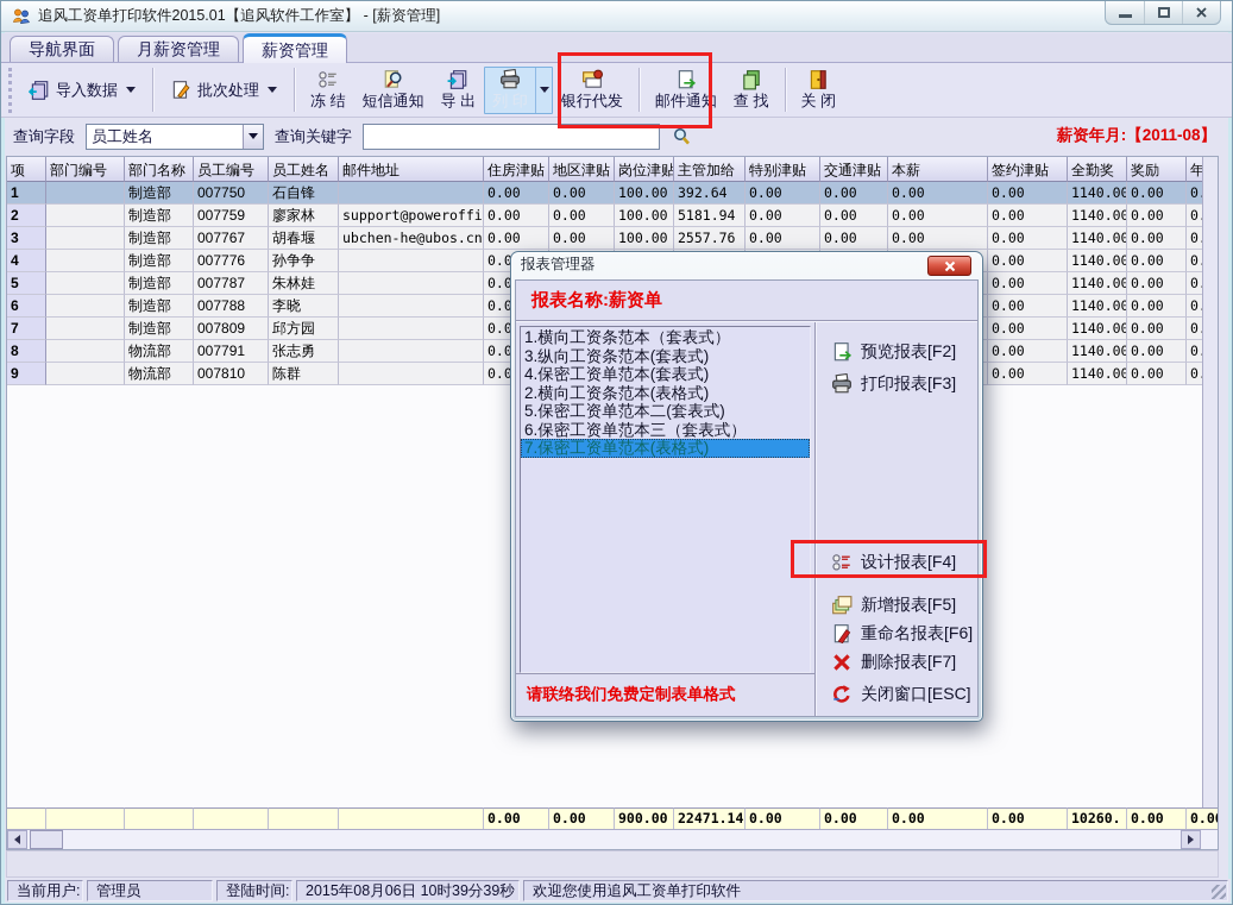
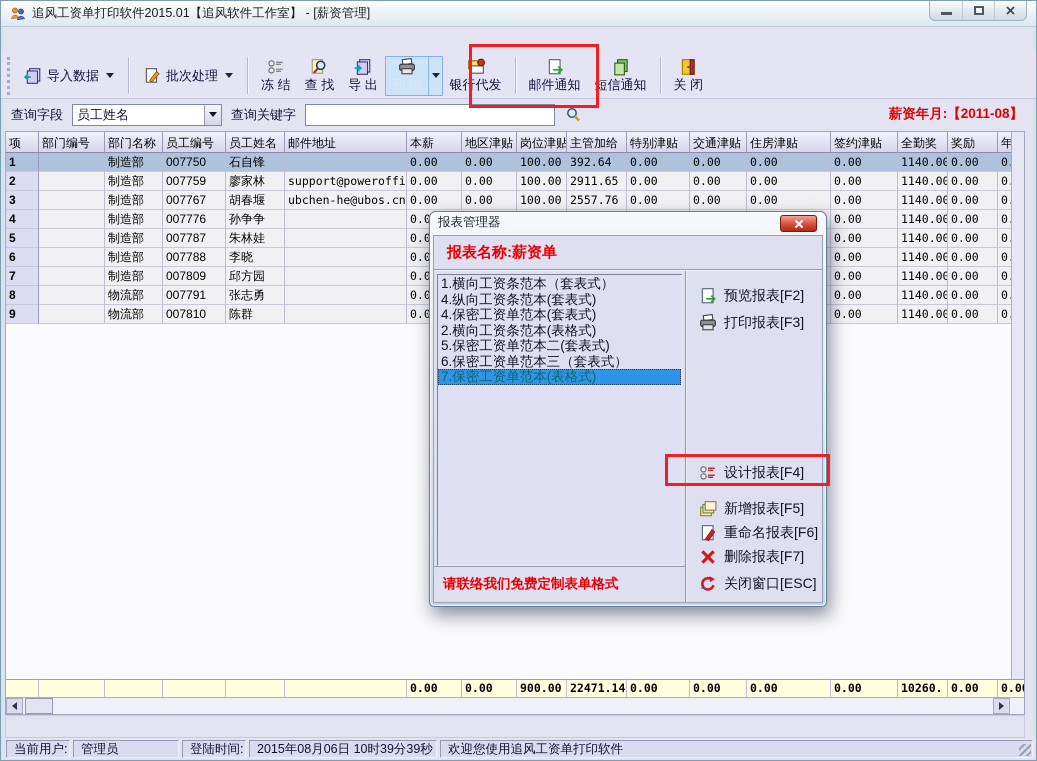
  追风工资单打印软件2015.01【追风软件工作室】 - [薪资管理]
- 导航界面
- 月薪资管理
- 薪资管理
  导入数据
  批次处理
  冻 结
- 短信通知
+ 查 找
  导 出
  银行代发
  邮件通知
- 查 找
+ 短信通知
  关 闭
  查询字段
  员工姓名
  查询关键字
  薪资年月:【2011-08】
  项
  部门编号
  部门名称
  员工编号
  员工姓名
  邮件地址
- 住房津贴
+ 本薪
  地区津贴
  岗位津贴
  主管加给
  特别津贴
  交通津贴
- 本薪
+ 住房津贴
  签约津贴
  全勤奖
  奖励
  1
  制造部
  007750
  石自锋
  0.00
  0.00
  100.00
  392.64
  0.00
  0.00
  0.00
  0.00
  1140.00
  0.00
  2
  制造部
  007759
  廖家林
  support@poweroffi
  0.00
  0.00
  100.00
- 5181.94
+ 2911.65
  0.00
  0.00
  0.00
  0.00
  1140.00
  0.00
  3
  制造部
  007767
  胡春堰
  ubchen-he@ubos.cn
  0.00
  0.00
  100.00
  2557.76
  0.00
  0.00
  0.00
  0.00
  1140.00
  0.00
  4
  制造部
  007776
  孙争争
  0.0
  0.00
  1140.00
  0.00
  5
  制造部
  007787
  朱林娃
  0.0
  0.00
  1140.00
  0.00
  6
  制造部
  007788
  李晓
  0.0
  0.00
  1140.00
  0.00
  7
  制造部
  007809
  邱方园
  0.0
  0.00
  1140.00
  0.00
  8
  物流部
  007791
  张志勇
  0.0
  0.00
  1140.00
  0.00
  9
  物流部
  007810
  陈群
  0.0
  0.00
  1140.00
  0.00
  0.00
  0.00
  900.00
  22471.14
  0.00
  0.00
  0.00
  0.00
  10260.
  0.00
  0.0
  当前用户:
  管理员
  登陆时间:
  2015年08月06日 10时39分39秒
  欢迎您使用追风工资单打印软件
  报表管理器
  报表名称:薪资单
  1.横向工资条范本（套表式）
- 3.纵向工资条范本(套表式)
+ 4.纵向工资条范本(套表式)
  4.保密工资单范本(套表式)
  2.横向工资条范本(表格式)
  5.保密工资单范本二(套表式)
  6.保密工资单范本三（套表式）
  7.保密工资单范本(表格式)
  请联络我们免费定制表单格式
  预览报表[F2]
  打印报表[F3]
  设计报表[F4]
  新增报表[F5]
  重命名报表[F6]
  删除报表[F7]
  关闭窗口[ESC]
